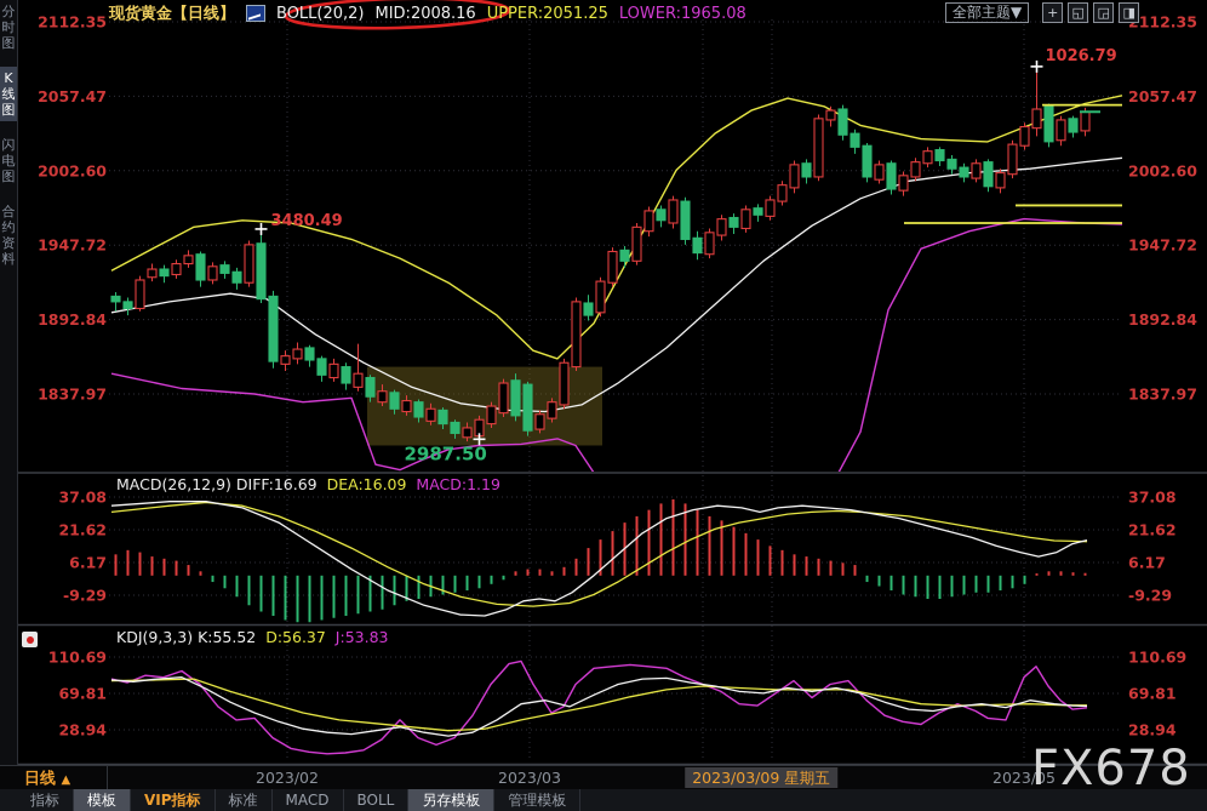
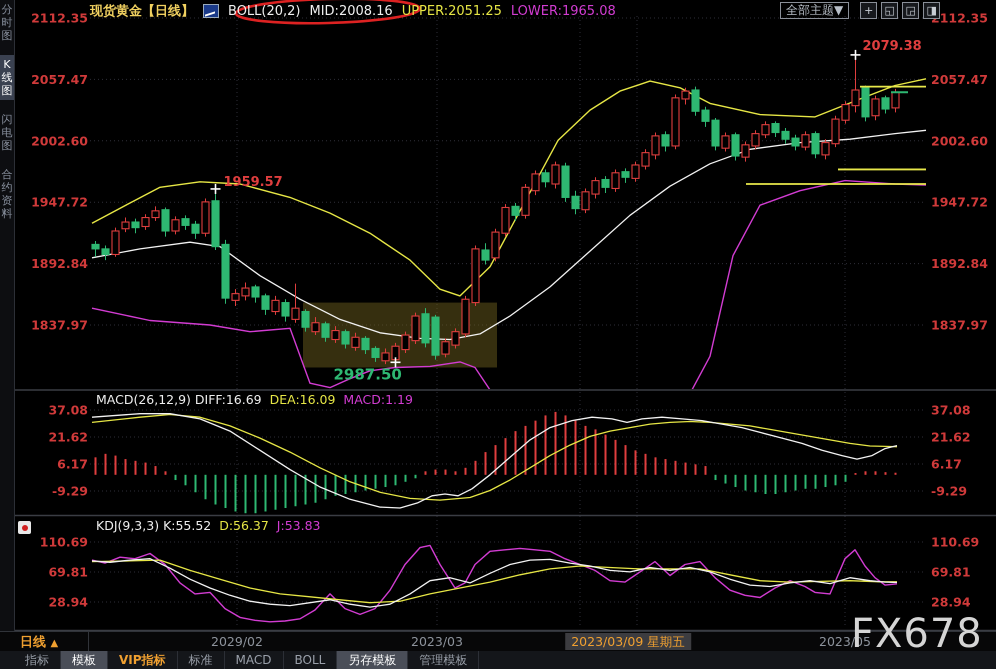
  2112.35
  112.35
  2057.47
  2057.47
  2002.60
  2002.60
  1947.72
  1947.72
  1892.84
  1892.84
  1837.97
  1837.97
  37.08
  37.08
  21.62
  21.62
  6.17
  6.17
  -9.29
  -9.29
  110.69
  110.69
  69.81
  69.81
  28.94
  28.94
- 3480.49
+ 1959.57
  2987.50
- 1026.79
+ 2079.38
  分时图
  K线图
  闪电图
  合约资料
  现货黄金【日线】
  BOLL(20,2)
  MID:2008.16
  UPPER:2051.25
  LOWER:1965.08
  全部主题▼
  +
  ◱
  ◲
  ◨
  MACD(26,12,9) DIFF:16.69 DEA:16.09 MACD:1.19
  KDJ(9,3,3) K:55.52 D:56.37 J:53.83
  日线 ▲
- 2023/02
+ 2029/02
  2023/03
  2023/03/09 星期五
  2023/05
  指标
  模板
  VIP指标
  标准
  MACD
  BOLL
  另存模板
  管理模板
  FX678
